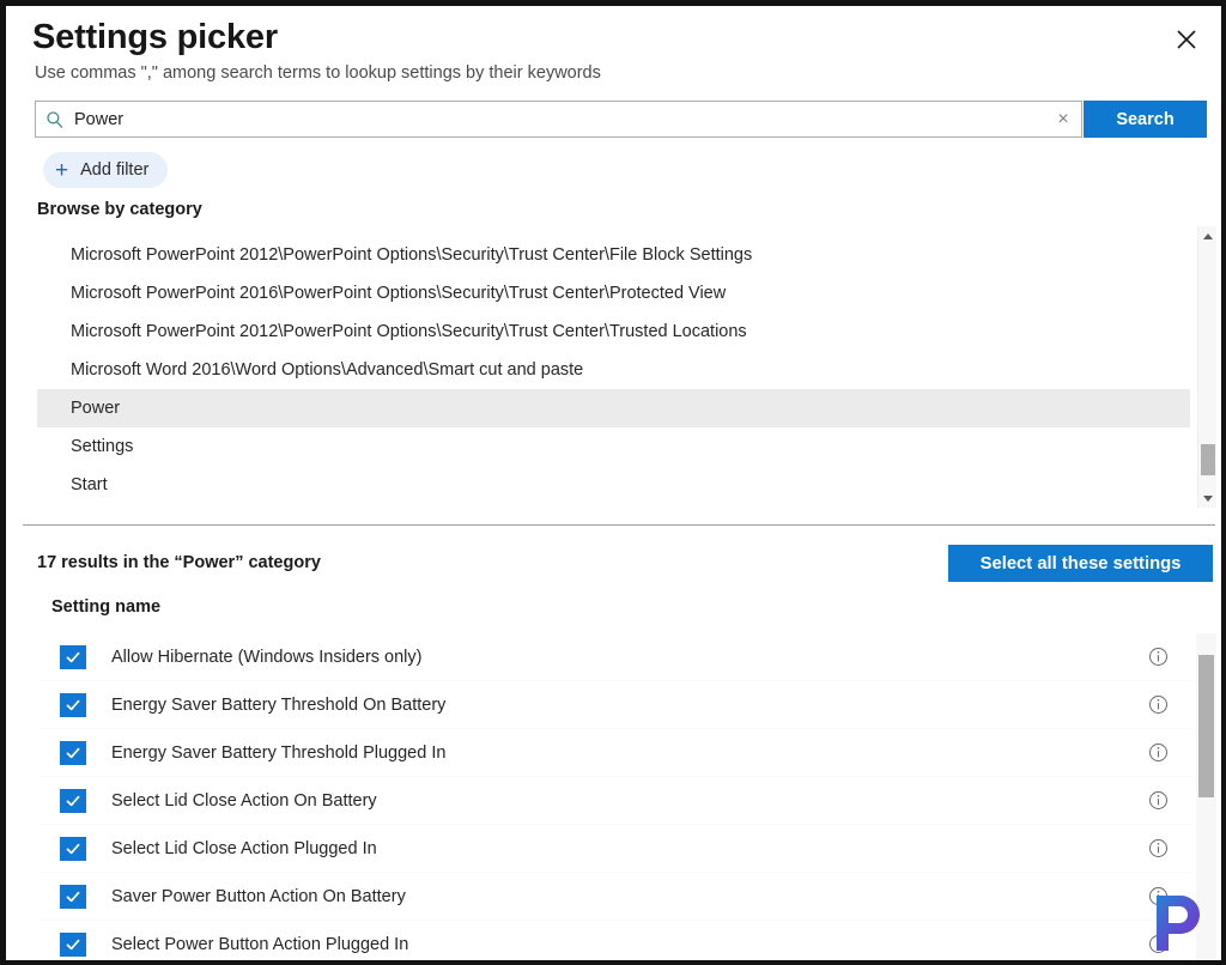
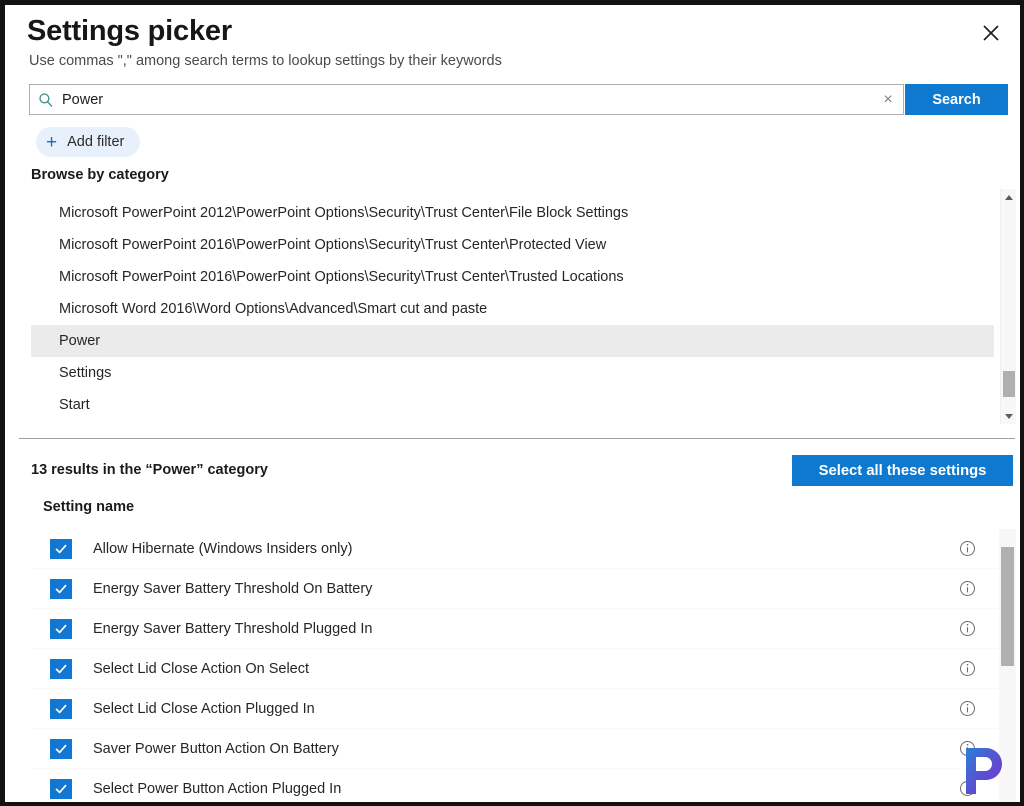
  Settings picker
  Use commas "," among search terms to lookup settings by their keywords
  Power
  ×
  Search
  +
  Add filter
  Browse by category
  Microsoft PowerPoint 2012\PowerPoint Options\Security\Trust Center\File Block Settings
  Microsoft PowerPoint 2016\PowerPoint Options\Security\Trust Center\Protected View
- Microsoft PowerPoint 2012\PowerPoint Options\Security\Trust Center\Trusted Locations
+ Microsoft PowerPoint 2016\PowerPoint Options\Security\Trust Center\Trusted Locations
  Microsoft Word 2016\Word Options\Advanced\Smart cut and paste
  Power
  Settings
  Start
- 17 results in the “Power” category
+ 13 results in the “Power” category
  Select all these settings
  Setting name
  Allow Hibernate (Windows Insiders only)
  Energy Saver Battery Threshold On Battery
  Energy Saver Battery Threshold Plugged In
- Select Lid Close Action On Battery
+ Select Lid Close Action On Select
  Select Lid Close Action Plugged In
  Saver Power Button Action On Battery
  Select Power Button Action Plugged In
